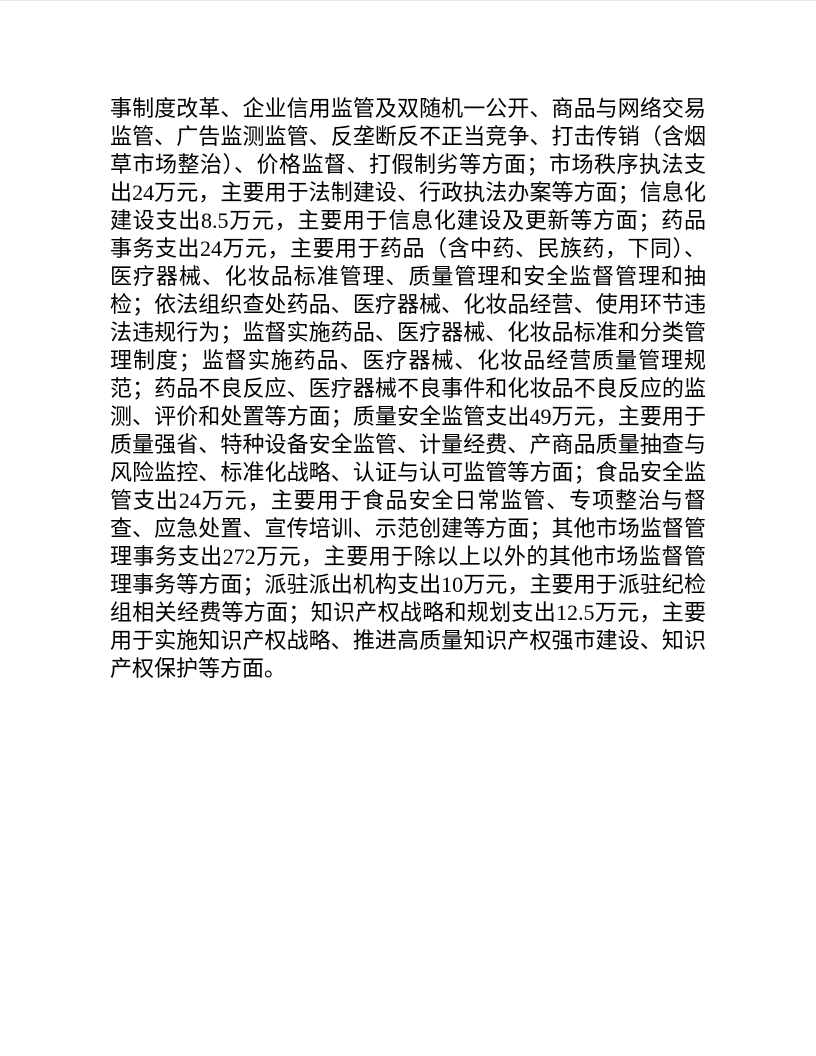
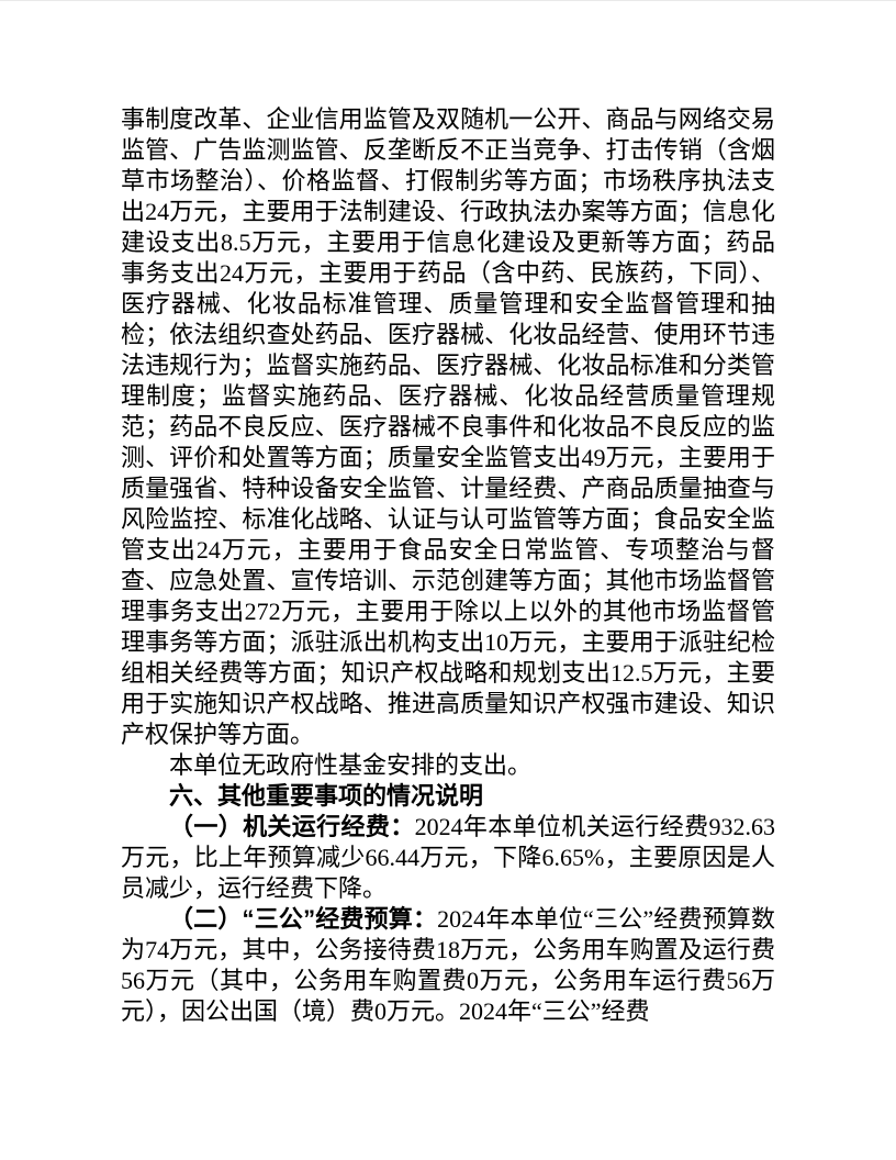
  事制度改革、企业信用监管及双随机一公开、商品与网络交易监管、广告监测监管、反垄断反不正当竞争、打击传销（含烟草市场整治）、价格监督、打假制劣等方面；市场秩序执法支出24万元，主要用于法制建设、行政执法办案等方面；信息化建设支出8.5万元，主要用于信息化建设及更新等方面；药品事务支出24万元，主要用于药品（含中药、民族药，下同）、医疗器械、化妆品标准管理、质量管理和安全监督管理和抽检；依法组织查处药品、医疗器械、化妆品经营、使用环节违法违规行为；监督实施药品、医疗器械、化妆品标准和分类管理制度；监督实施药品、医疗器械、化妆品经营质量管理规范；药品不良反应、医疗器械不良事件和化妆品不良反应的监测、评价和处置等方面；质量安全监管支出49万元，主要用于质量强省、特种设备安全监管、计量经费、产商品质量抽查与风险监控、标准化战略、认证与认可监管等方面；食品安全监管支出24万元，主要用于食品安全日常监管、专项整治与督查、应急处置、宣传培训、示范创建等方面；其他市场监督管理事务支出272万元，主要用于除以上以外的其他市场监督管理事务等方面；派驻派出机构支出10万元，主要用于派驻纪检组相关经费等方面；知识产权战略和规划支出12.5万元，主要用于实施知识产权战略、推进高质量知识产权强市建设、知识产权保护等方面。
+ 本单位无政府性基金安排的支出。
+ 六、其他重要事项的情况说明
+ （一）机关运行经费：2024年本单位机关运行经费932.63万元，比上年预算减少66.44万元，下降6.65%，主要原因是人员减少，运行经费下降。
+ （二）“三公”经费预算：2024年本单位“三公”经费预算数为74万元，其中，公务接待费18万元，公务用车购置及运行费56万元（其中，公务用车购置费0万元，公务用车运行费56万元），因公出国（境）费0万元。2024年“三公”经费
